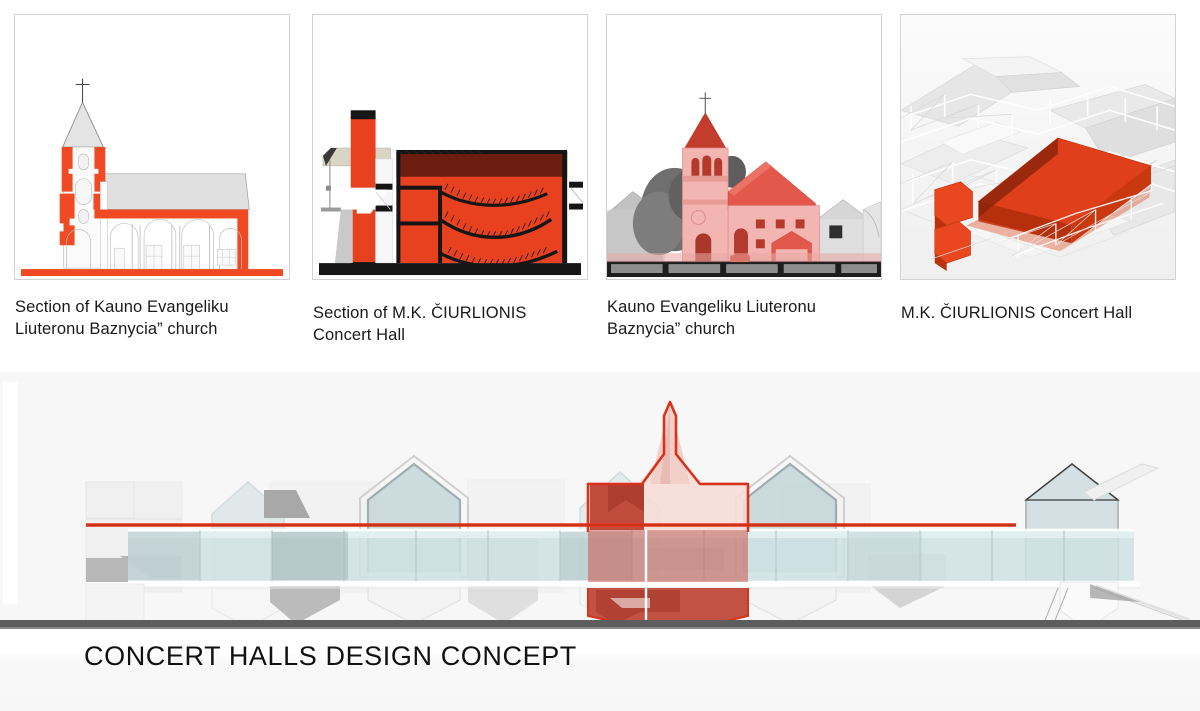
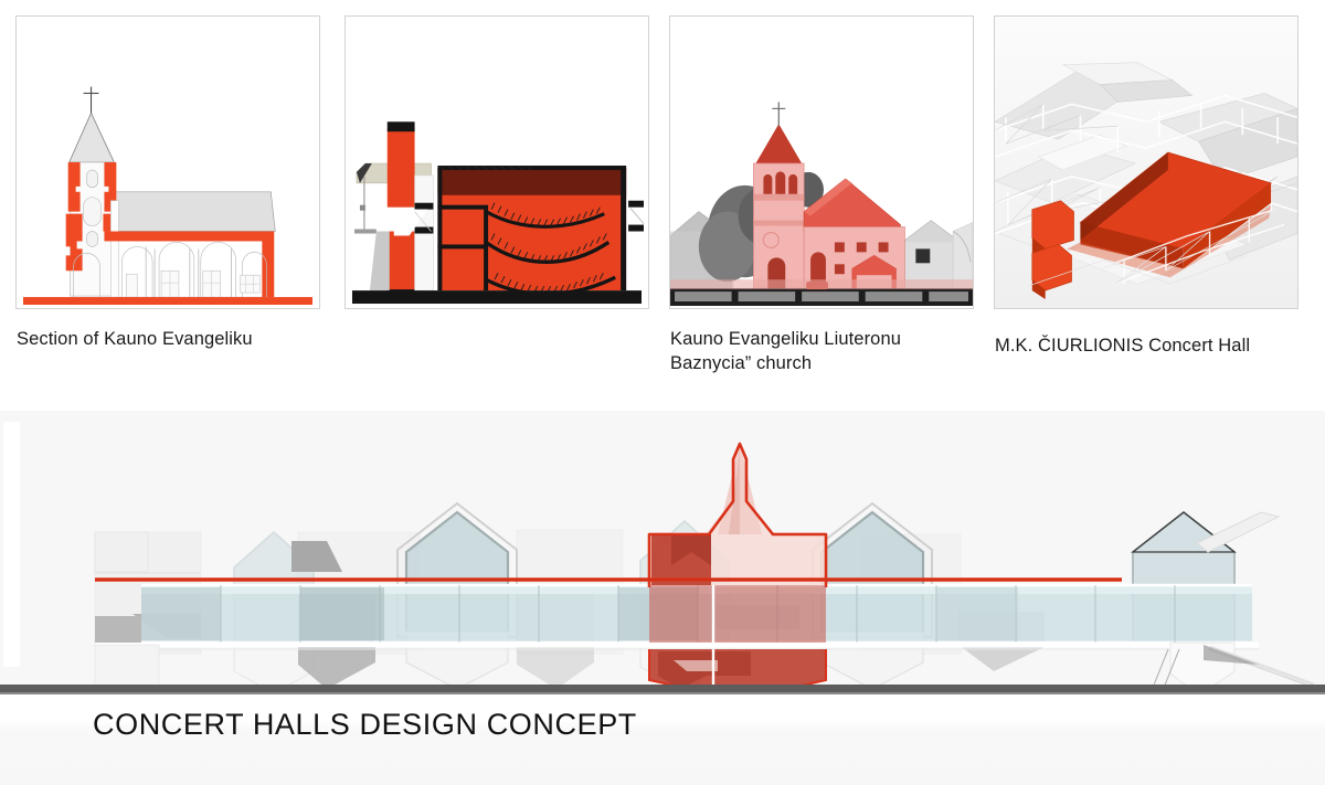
  Section of Kauno Evangeliku
- Liuteronu Baznycia” church
- Section of M.K. ČIURLIONIS
- Concert Hall
  Kauno Evangeliku Liuteronu
  Baznycia” church
  M.K. ČIURLIONIS Concert Hall
  CONCERT HALLS DESIGN CONCEPT
